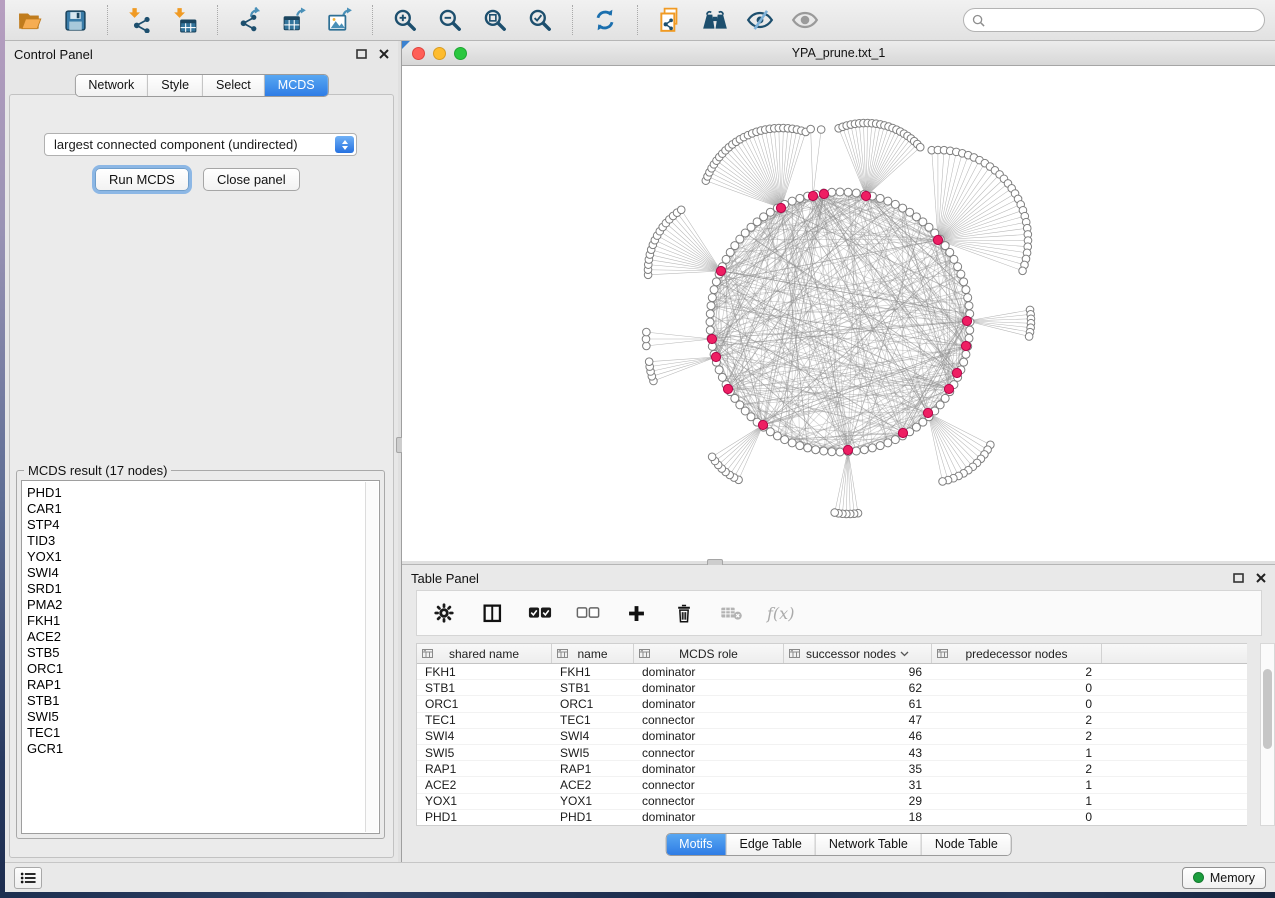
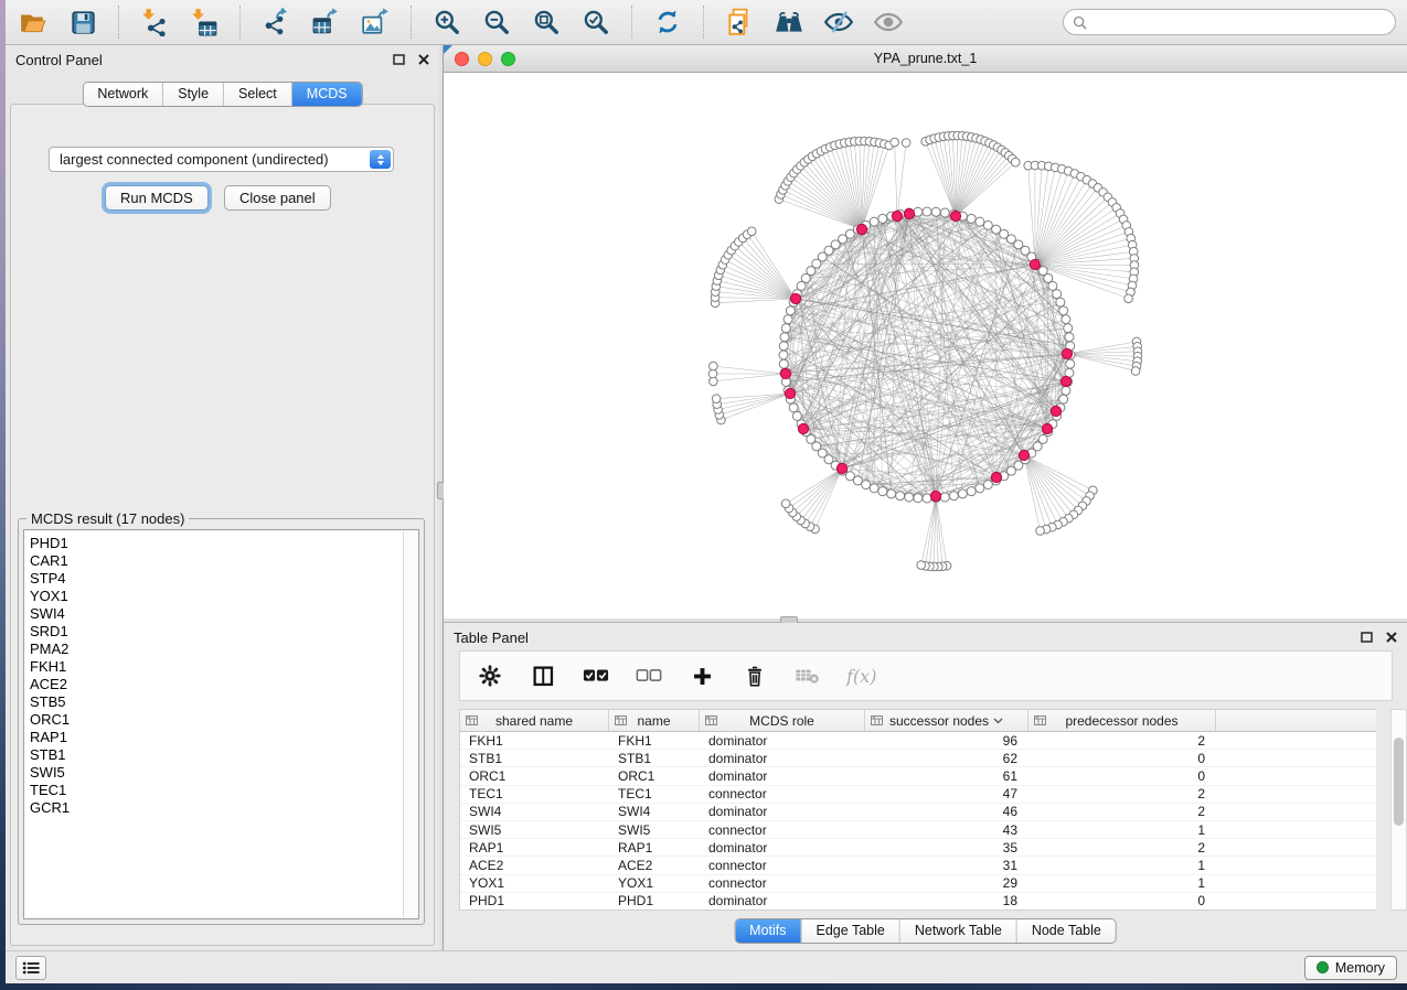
  Control Panel
  Network
  Style
  Select
  MCDS
  largest connected component (undirected)
  Run MCDS
  Close panel
  MCDS result (17 nodes)
  PHD1
  CAR1
  STP4
- TID3
  YOX1
  SWI4
  SRD1
  PMA2
  FKH1
  ACE2
  STB5
  ORC1
  RAP1
  STB1
  SWI5
  TEC1
  GCR1
  YPA_prune.txt_1
  Table Panel
  f(x)
  shared name
  name
  MCDS role
  successor nodes
  predecessor nodes
  FKH1
  FKH1
  dominator
  96
  2
  STB1
  STB1
  dominator
  62
  0
  ORC1
  ORC1
  dominator
  61
  0
  TEC1
  TEC1
  connector
  47
  2
  SWI4
  SWI4
  dominator
  46
  2
  SWI5
  SWI5
  connector
  43
  1
  RAP1
  RAP1
  dominator
  35
  2
  ACE2
  ACE2
  connector
  31
  1
  YOX1
  YOX1
  connector
  29
  1
  PHD1
  PHD1
  dominator
  18
  0
  Motifs
  Edge Table
  Network Table
  Node Table
  Memory
